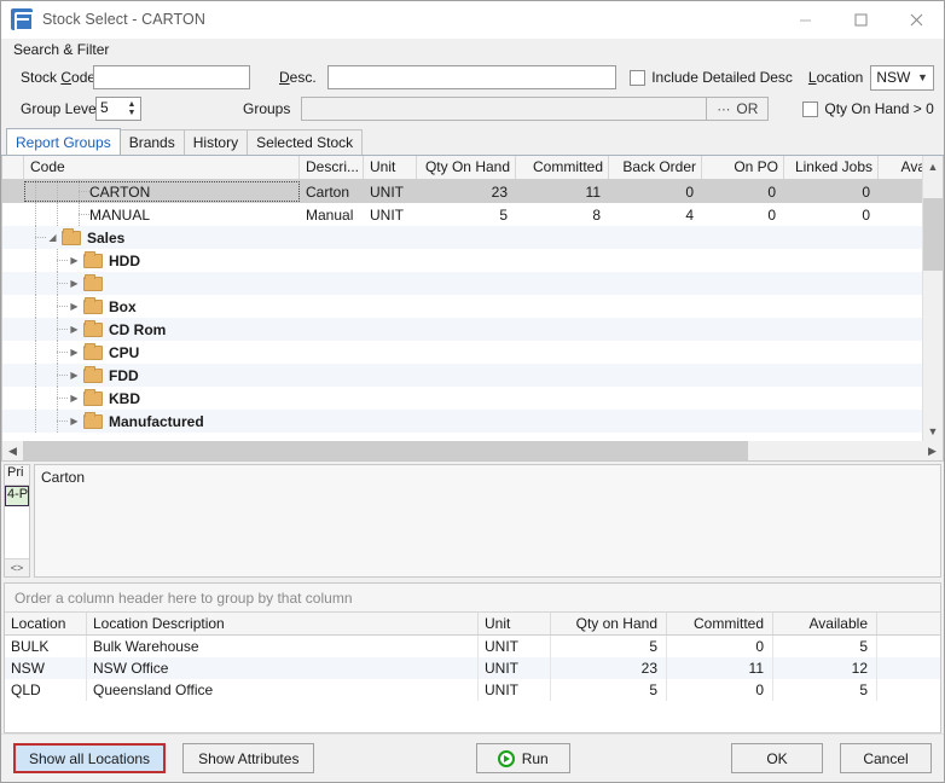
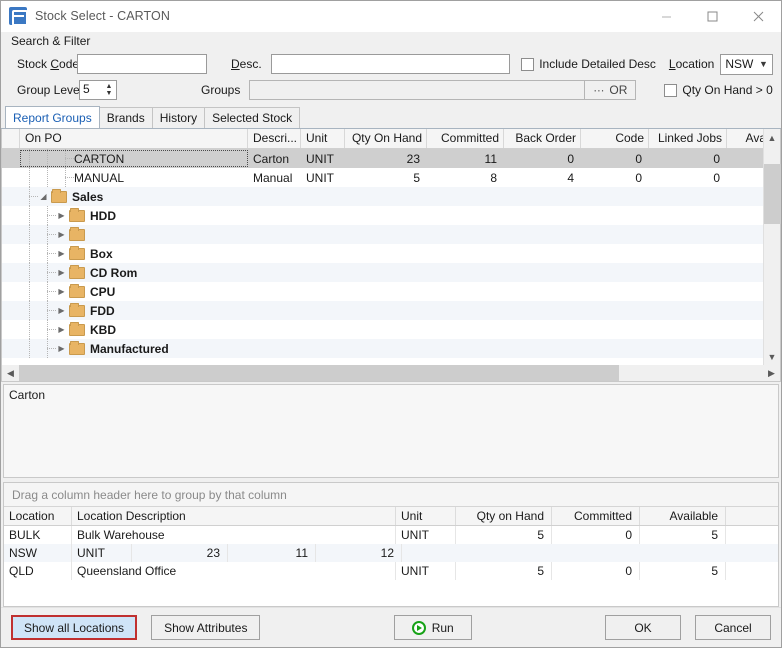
  Stock Select - CARTON
  Search & Filter
  Stock Code
  Desc.
  Include Detailed Desc
  Location
  NSW
  ▼
  Group Leve
  5
  Groups
  ⋯
  OR
  Qty On Hand > 0
  Report Groups
  Brands
  History
  Selected Stock
- Code
+ On PO
  Descri...
  Unit
  Qty On Hand
  Committed
  Back Order
- On PO
+ Code
  Linked Jobs
  CARTON
  Carton
  UNIT
  23
  11
  0
  0
  0
  MANUAL
  Manual
  UNIT
  5
  8
  4
  0
  0
  ◢
  Sales
  ▶
  HDD
  ▶
  ▶
  Box
  ▶
  CD Rom
  ▶
  CPU
  ▶
  FDD
  ▶
  KBD
  ▶
  Manufactured
  ▲
  ▼
  ◀
  ▶
- Pri
- 4-P
- <>
  Carton
- Order a column header here to group by that column
+ Drag a column header here to group by that column
  Location
  Location Description
  Unit
  Qty on Hand
  Committed
  Available
  BULK
  Bulk Warehouse
  UNIT
  5
  0
  5
  NSW
- NSW Office
  UNIT
  23
  11
  12
  QLD
  Queensland Office
  UNIT
  5
  0
  5
  Show all Locations
  Show Attributes
  Run
  OK
  Cancel
